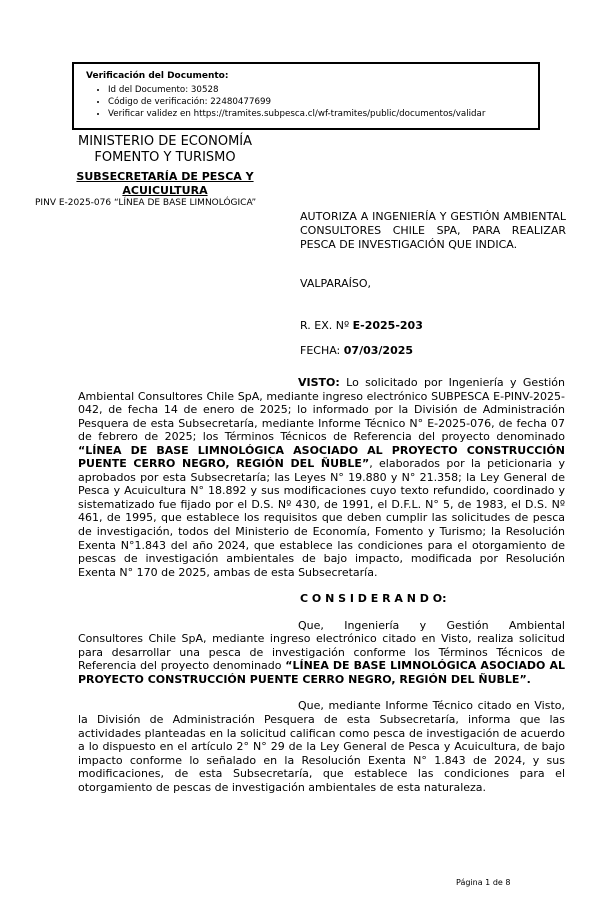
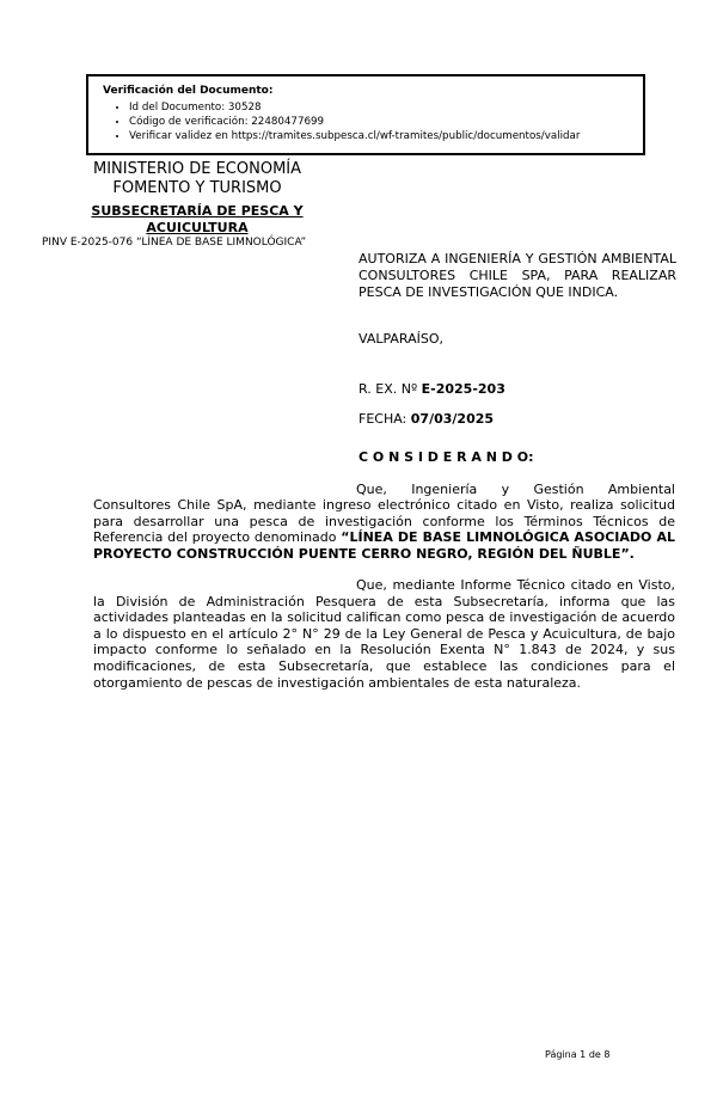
  Verificación del Documento:
  Id del Documento: 30528
  Código de verificación: 22480477699
  Verificar validez en https://tramites.subpesca.cl/wf-tramites/public/documentos/validar
  MINISTERIO DE ECONOMÍA
  FOMENTO Y TURISMO
  SUBSECRETARÍA DE PESCA Y ACUICULTURA
  PINV E-2025-076 “LÍNEA DE BASE LIMNOLÓGICA”
  AUTORIZA A INGENIERÍA Y GESTIÓN AMBIENTAL CONSULTORES CHILE SPA, PARA REALIZAR PESCA DE INVESTIGACIÓN QUE INDICA.
  VALPARAÍSO,
  R. EX. Nº E-2025-203
  FECHA: 07/03/2025
- VISTO: Lo solicitado por Ingeniería y Gestión Ambiental Consultores Chile SpA, mediante ingreso electrónico SUBPESCA E-PINV-2025-042, de fecha 14 de enero de 2025; lo informado por la División de Administración Pesquera de esta Subsecretaría, mediante Informe Técnico N° E-2025-076, de fecha 07 de febrero de 2025; los Términos Técnicos de Referencia del proyecto denominado “LÍNEA DE BASE LIMNOLÓGICA ASOCIADO AL PROYECTO CONSTRUCCIÓN PUENTE CERRO NEGRO, REGIÓN DEL ÑUBLE”, elaborados por la peticionaria y aprobados por esta Subsecretaría; las Leyes N° 19.880 y N° 21.358; la Ley General de Pesca y Acuicultura N° 18.892 y sus modificaciones cuyo texto refundido, coordinado y sistematizado fue fijado por el D.S. Nº 430, de 1991, el D.F.L. N° 5, de 1983, el D.S. Nº 461, de 1995, que establece los requisitos que deben cumplir las solicitudes de pesca de investigación, todos del Ministerio de Economía, Fomento y Turismo; la Resolución Exenta N°1.843 del año 2024, que establece las condiciones para el otorgamiento de pescas de investigación ambientales de bajo impacto, modificada por Resolución Exenta N° 170 de 2025, ambas de esta Subsecretaría.
  C O N S I D E R A N D O:
  Que, Ingeniería y Gestión Ambiental Consultores Chile SpA, mediante ingreso electrónico citado en Visto, realiza solicitud para desarrollar una pesca de investigación conforme los Términos Técnicos de Referencia del proyecto denominado “LÍNEA DE BASE LIMNOLÓGICA ASOCIADO AL PROYECTO CONSTRUCCIÓN PUENTE CERRO NEGRO, REGIÓN DEL ÑUBLE”.
  Que, mediante Informe Técnico citado en Visto, la División de Administración Pesquera de esta Subsecretaría, informa que las actividades planteadas en la solicitud califican como pesca de investigación de acuerdo a lo dispuesto en el artículo 2° N° 29 de la Ley General de Pesca y Acuicultura, de bajo impacto conforme lo señalado en la Resolución Exenta N° 1.843 de 2024, y sus modificaciones, de esta Subsecretaría, que establece las condiciones para el otorgamiento de pescas de investigación ambientales de esta naturaleza.
  Página 1 de 8
